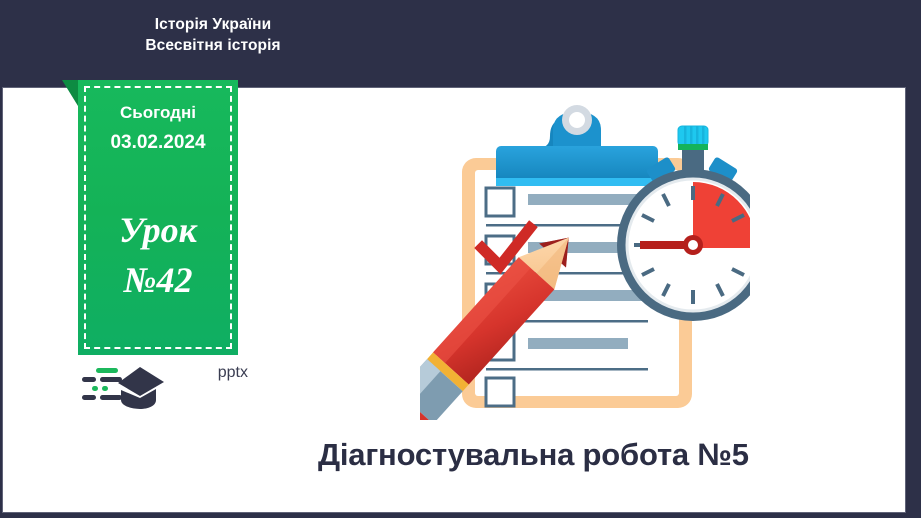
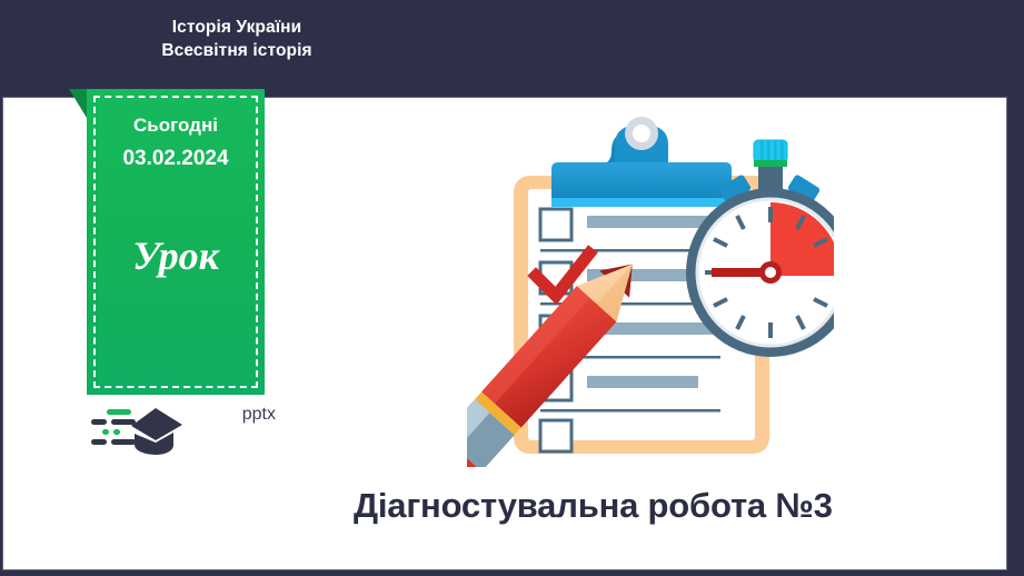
  Історія України
  Всесвітня історія
  Сьогодні
  03.02.2024
  Урок
- №42
  pptx
- Діагностувальна робота №5
+ Діагностувальна робота №3
